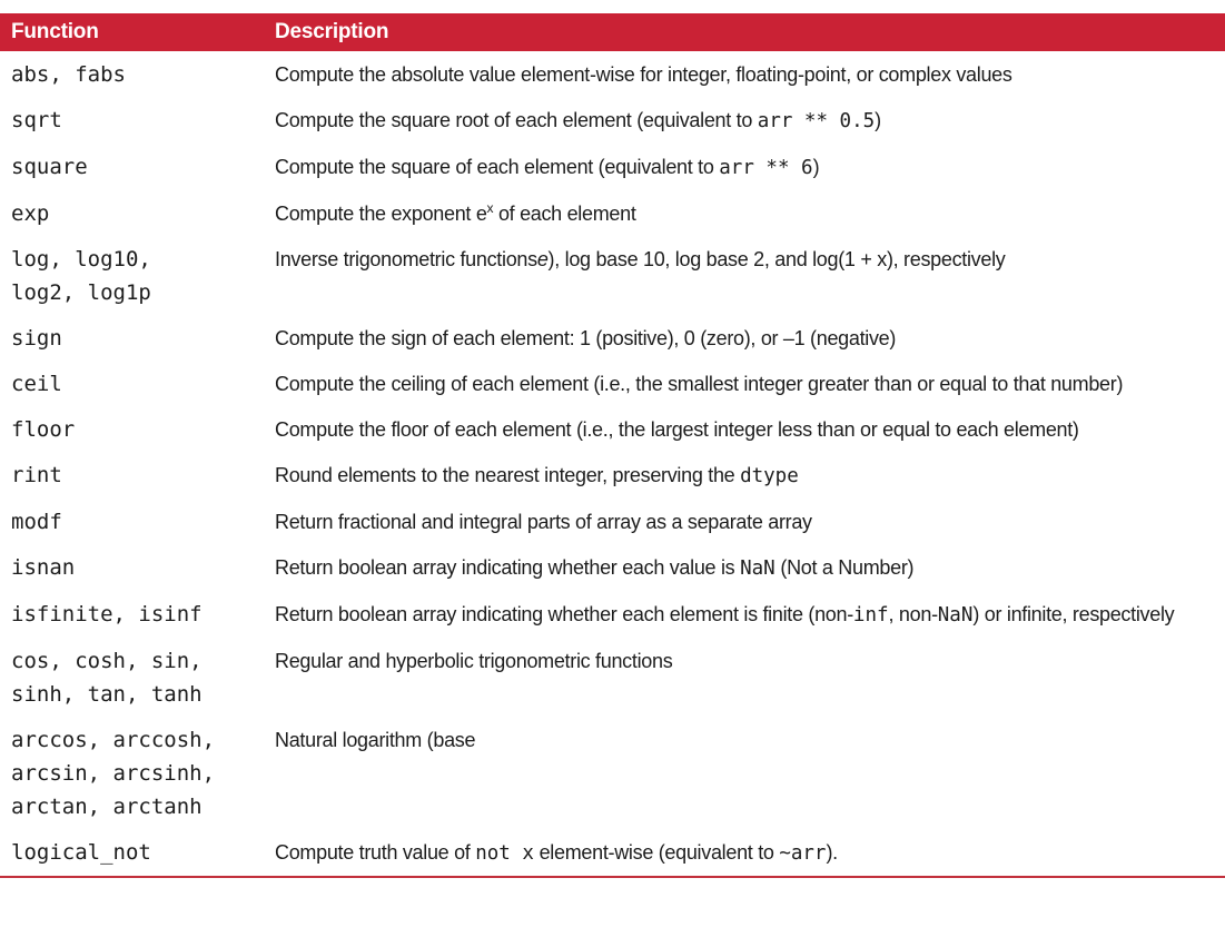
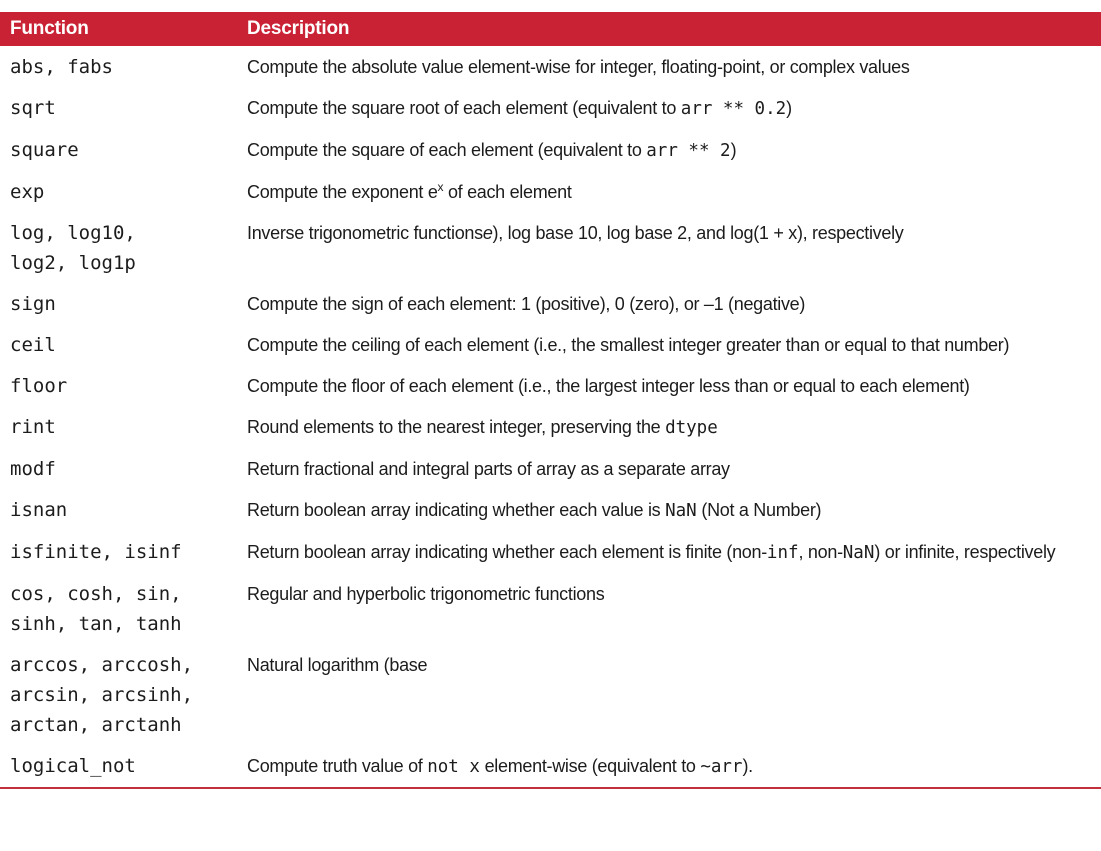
  Function	Description
  abs, fabs	Compute the absolute value element-wise for integer, floating-point, or complex values
- sqrt	Compute the square root of each element (equivalent to arr ** 0.5)
+ sqrt	Compute the square root of each element (equivalent to arr ** 0.2)
- square	Compute the square of each element (equivalent to arr ** 6)
+ square	Compute the square of each element (equivalent to arr ** 2)
  exp	Compute the exponent ex of each element
  log, log10,log2, log1p	Inverse trigonometric functionse), log base 10, log base 2, and log(1 + x), respectively
  sign	Compute the sign of each element: 1 (positive), 0 (zero), or –1 (negative)
  ceil	Compute the ceiling of each element (i.e., the smallest integer greater than or equal to that number)
  floor	Compute the floor of each element (i.e., the largest integer less than or equal to each element)
  rint	Round elements to the nearest integer, preserving the dtype
  modf	Return fractional and integral parts of array as a separate array
  isnan	Return boolean array indicating whether each value is NaN (Not a Number)
  isfinite, isinf	Return boolean array indicating whether each element is finite (non-inf, non-NaN) or infinite, respectively
  cos, cosh, sin,sinh, tan, tanh	Regular and hyperbolic trigonometric functions
  arccos, arccosh,arcsin, arcsinh,arctan, arctanh	Natural logarithm (base
  logical_not	Compute truth value of not x element-wise (equivalent to ~arr).
